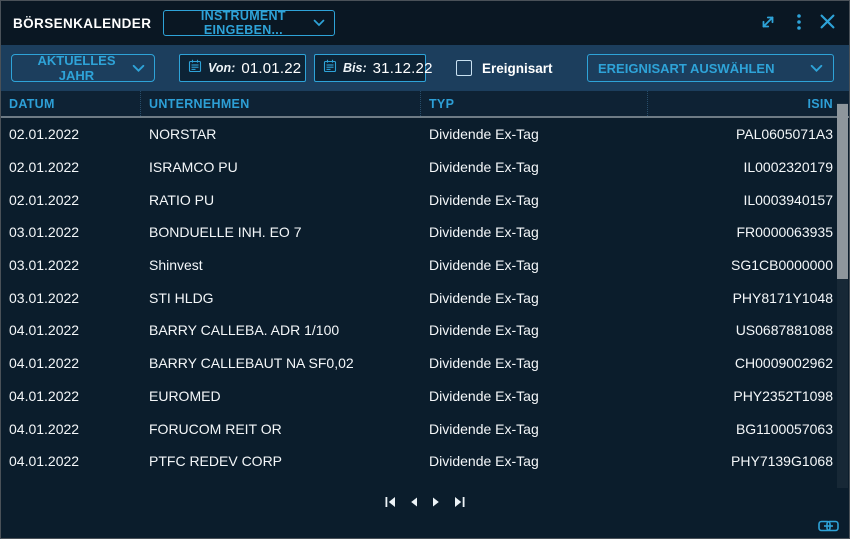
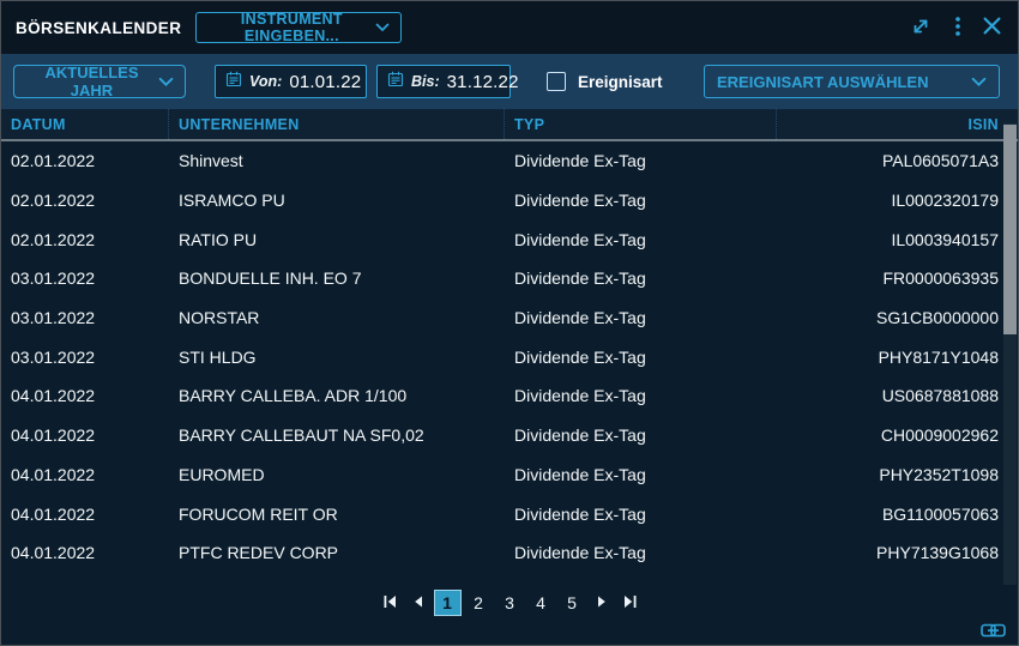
  BÖRSENKALENDER
  INSTRUMENT EINGEBEN...
  AKTUELLES JAHR
  Von:
  01.01.22
  Bis:
  31.12.22
  Ereignisart
  EREIGNISART AUSWÄHLEN
  DATUM
  UNTERNEHMEN
  TYP
  ISIN
  02.01.2022
- NORSTAR
+ Shinvest
  Dividende Ex-Tag
  PAL0605071A3
  02.01.2022
  ISRAMCO PU
  Dividende Ex-Tag
  IL0002320179
  02.01.2022
  RATIO PU
  Dividende Ex-Tag
  IL0003940157
  03.01.2022
  BONDUELLE INH. EO 7
  Dividende Ex-Tag
  FR0000063935
  03.01.2022
- Shinvest
+ NORSTAR
  Dividende Ex-Tag
  SG1CB0000000
  03.01.2022
  STI HLDG
  Dividende Ex-Tag
  PHY8171Y1048
  04.01.2022
  BARRY CALLEBA. ADR 1/100
  Dividende Ex-Tag
  US0687881088
  04.01.2022
  BARRY CALLEBAUT NA SF0,02
  Dividende Ex-Tag
  CH0009002962
  04.01.2022
  EUROMED
  Dividende Ex-Tag
  PHY2352T1098
  04.01.2022
  FORUCOM REIT OR
  Dividende Ex-Tag
  BG1100057063
  04.01.2022
  PTFC REDEV CORP
  Dividende Ex-Tag
  PHY7139G1068
+ 1
+ 2
+ 3
+ 4
+ 5
